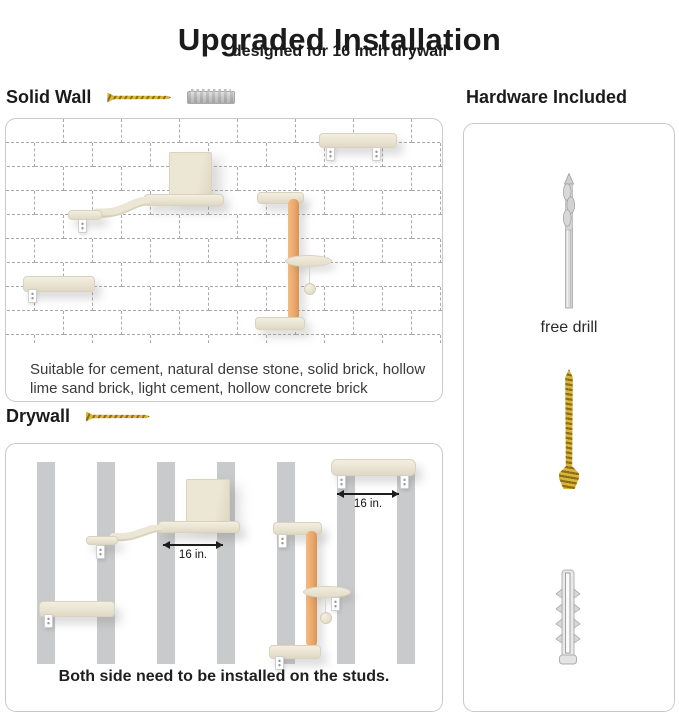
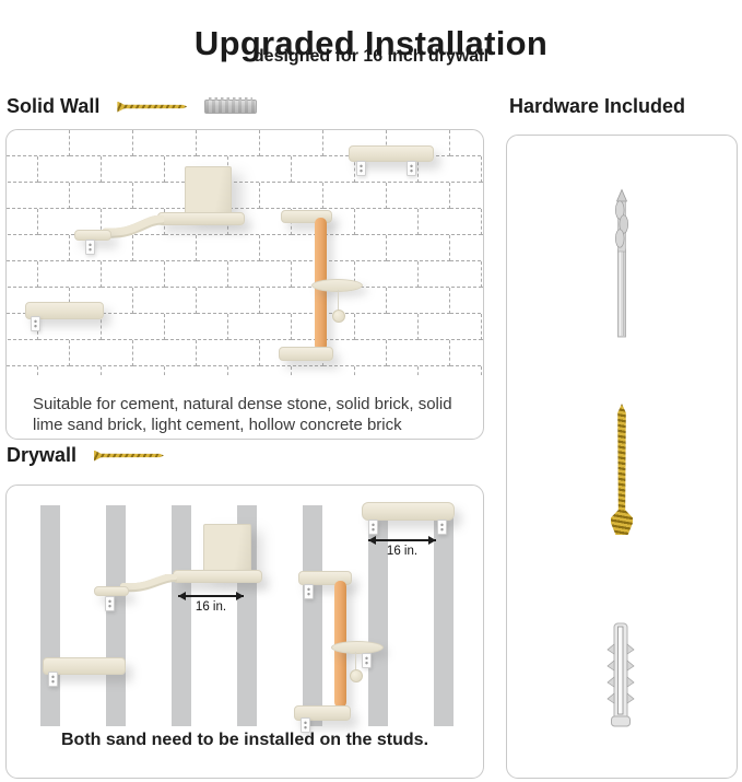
  Upgraded Installation
  designed for 16 inch drywall
  Solid Wall
- Suitable for cement, natural dense stone, solid brick, hollow lime sand brick, light cement, hollow concrete brick
+ Suitable for cement, natural dense stone, solid brick, solid lime sand brick, light cement, hollow concrete brick
  Drywall
  16 in.
  16 in.
- Both side need to be installed on the studs.
+ Both sand need to be installed on the studs.
  Hardware Included
- free drill
